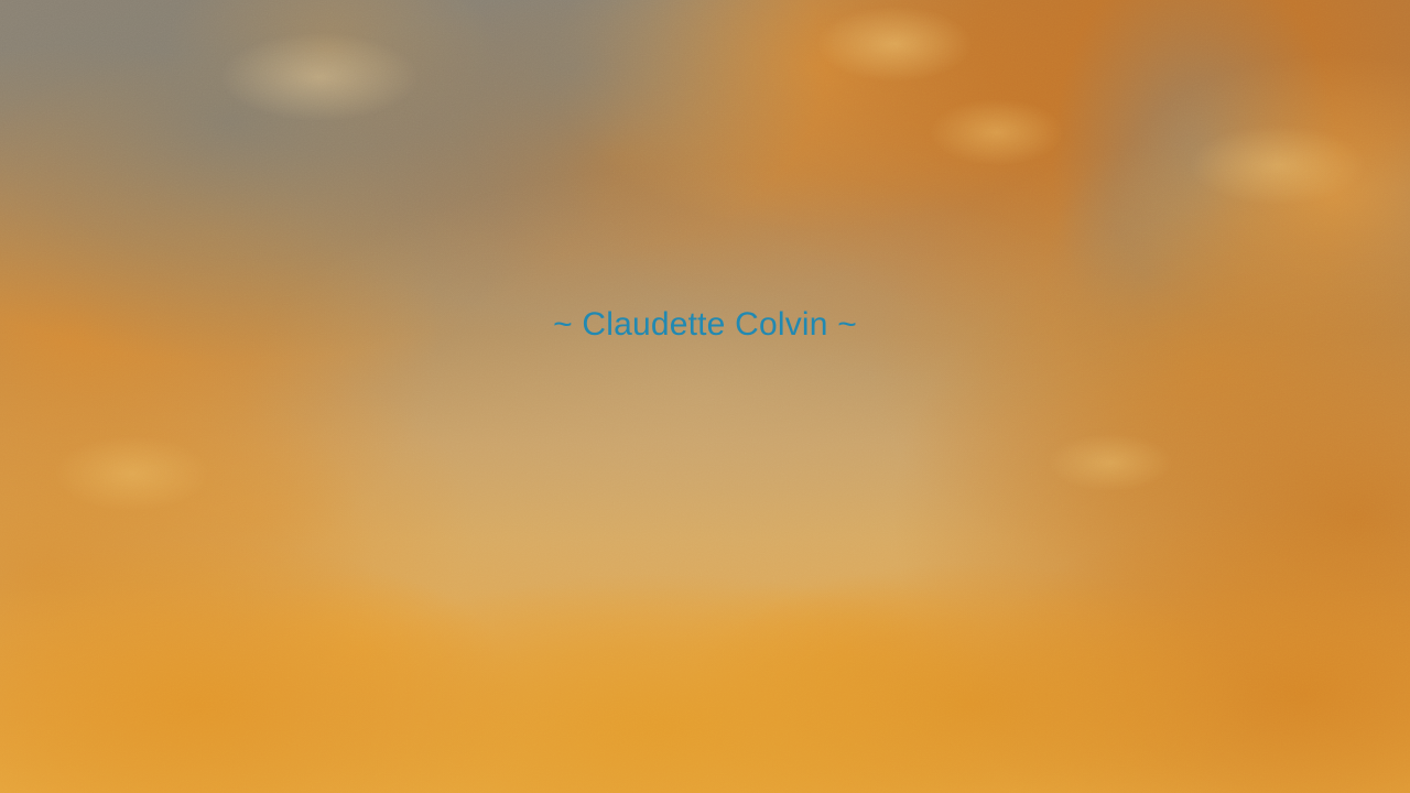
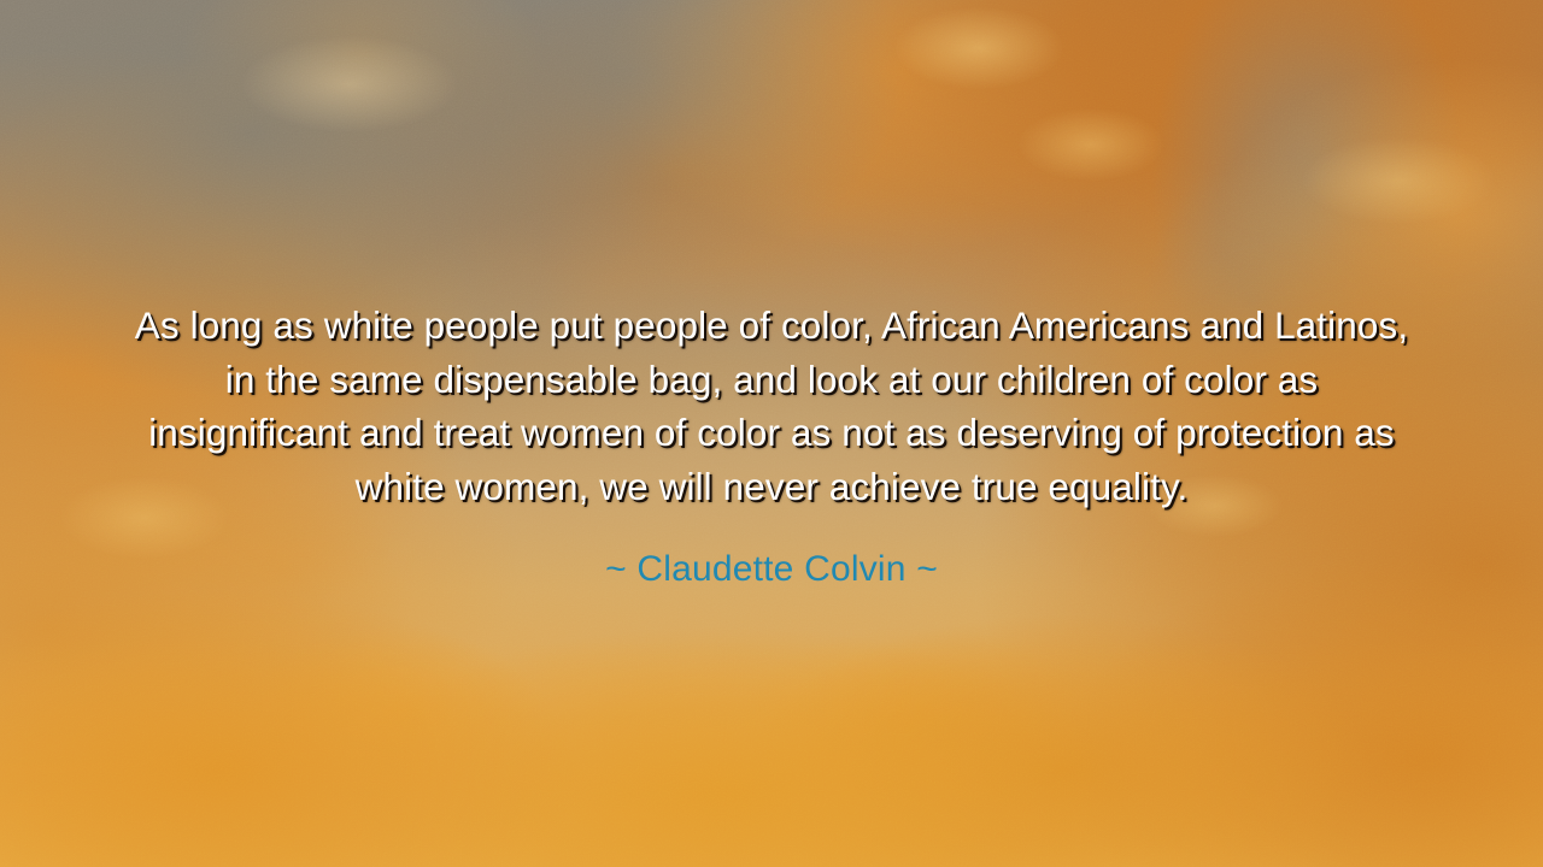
+ As long as white people put people of color, African Americans and Latinos, in the same dispensable bag, and look at our children of color as insignificant and treat women of color as not as deserving of protection as white women, we will never achieve true equality.
  ~ Claudette Colvin ~
